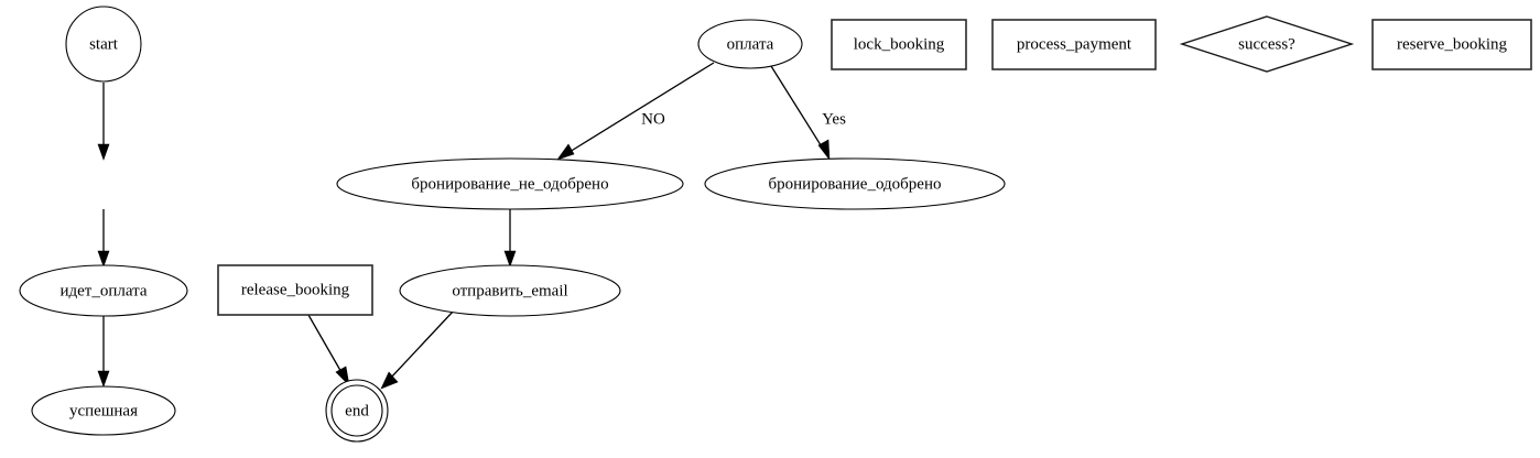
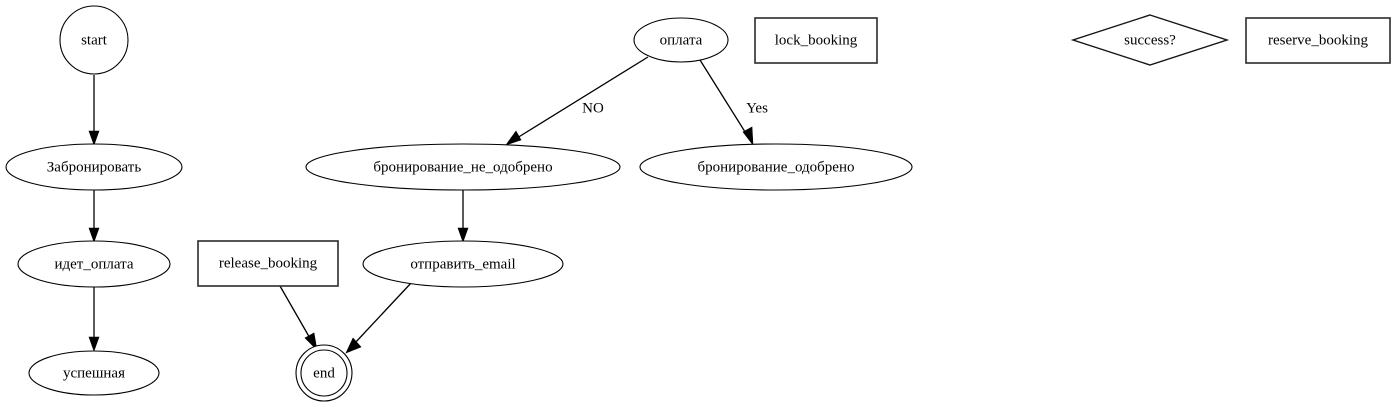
  NO
  Yes
  start
+ Забронировать
  идет_оплата
  успешная
  release_booking
  end
  бронирование_не_одобрено
  отправить_email
  оплата
  бронирование_одобрено
  lock_booking
- process_payment
  success?
  reserve_booking
